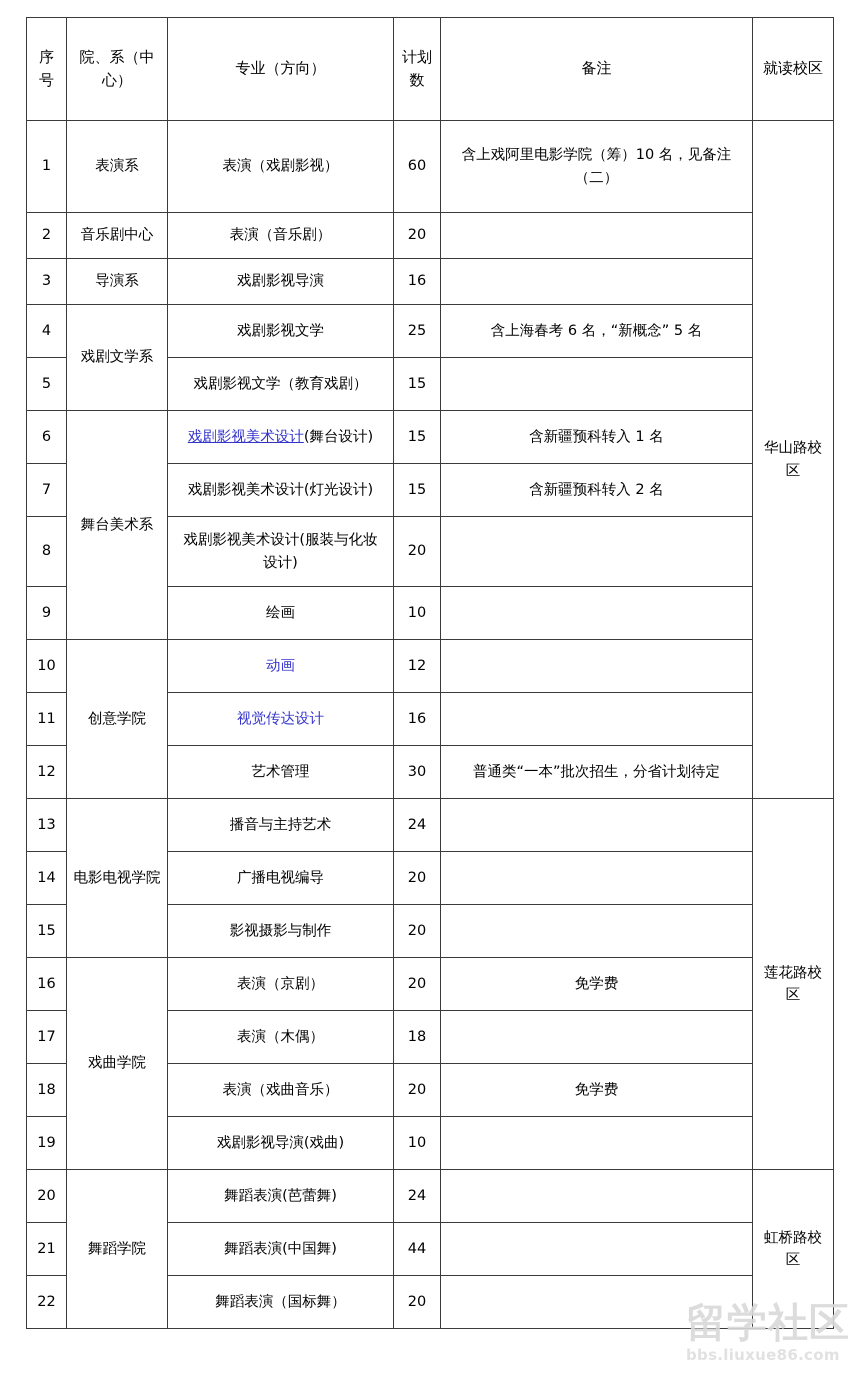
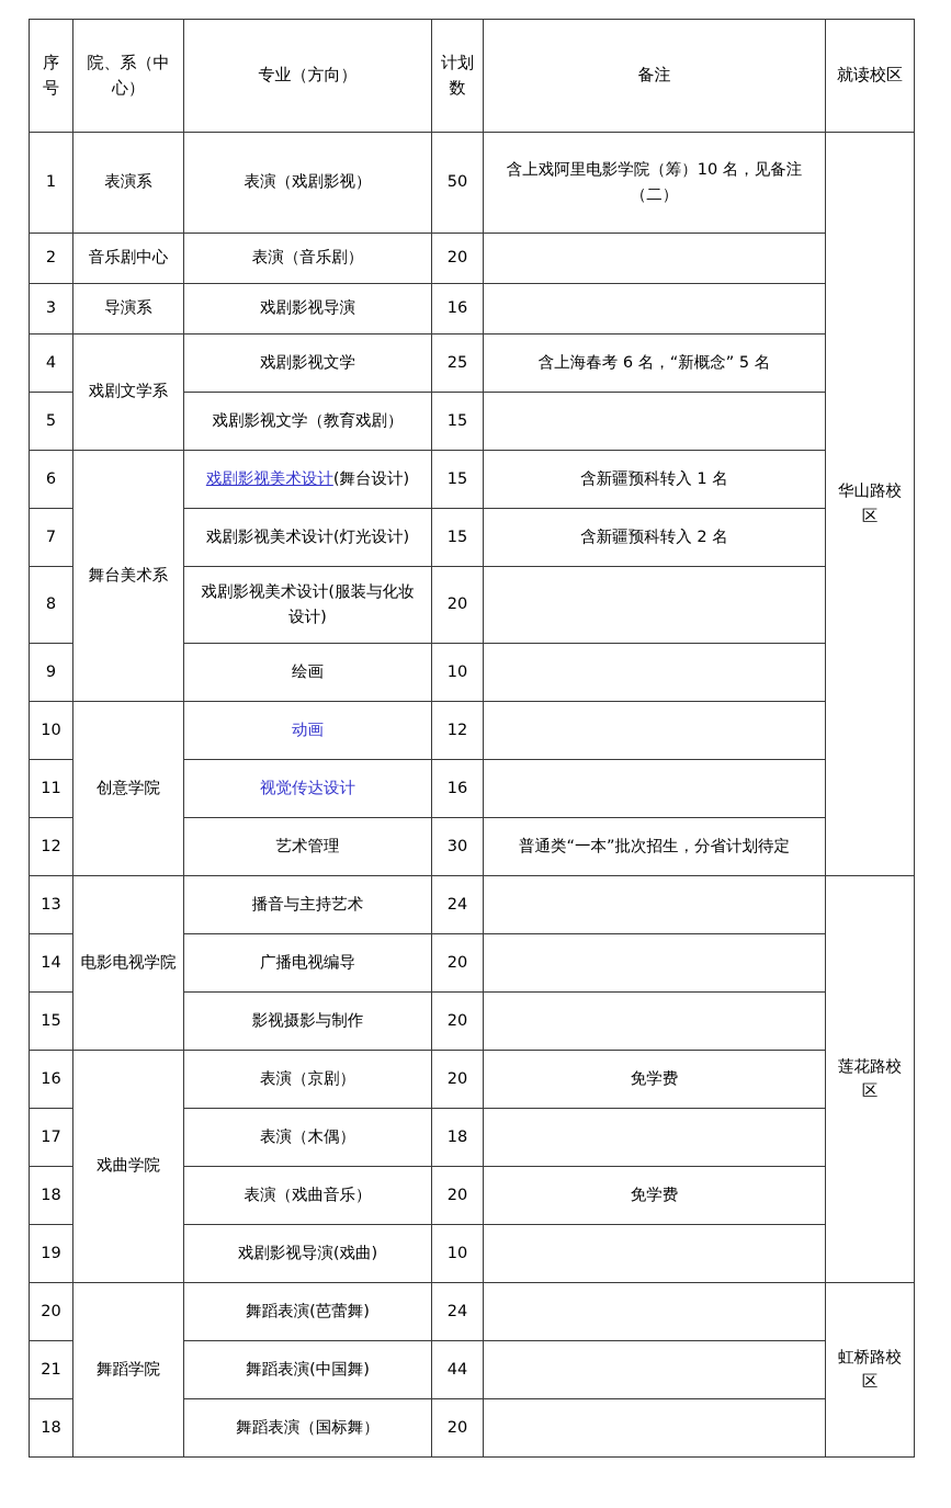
  序 号	院、系（中 心）	专业（方向）	计划 数	备注	就读校区
- 1	表演系	表演（戏剧影视）	60	含上戏阿里电影学院（筹）10 名，见备注 （二）	华山路校 区
+ 1	表演系	表演（戏剧影视）	50	含上戏阿里电影学院（筹）10 名，见备注 （二）	华山路校 区
  2	音乐剧中心	表演（音乐剧）	20
  3	导演系	戏剧影视导演	16
  4	戏剧文学系	戏剧影视文学	25	含上海春考 6 名，“新概念” 5 名
  5	戏剧影视文学（教育戏剧）	15
  6	舞台美术系	戏剧影视美术设计(舞台设计)	15	含新疆预科转入 1 名
  7	戏剧影视美术设计(灯光设计)	15	含新疆预科转入 2 名
  8	戏剧影视美术设计(服装与化妆 设计)	20
  9	绘画	10
  10	创意学院	动画	12
  11	视觉传达设计	16
  12	艺术管理	30	普通类“一本”批次招生，分省计划待定
  13	电影电视学院	播音与主持艺术	24		莲花路校 区
  14	广播电视编导	20
  15	影视摄影与制作	20
  16	戏曲学院	表演（京剧）	20	免学费
  17	表演（木偶）	18
  18	表演（戏曲音乐）	20	免学费
  19	戏剧影视导演(戏曲)	10
  20	舞蹈学院	舞蹈表演(芭蕾舞)	24		虹桥路校 区
  21	舞蹈表演(中国舞)	44
- 22	舞蹈表演（国标舞）	20
+ 18	舞蹈表演（国标舞）	20
- 留学社区
- bbs.liuxue86.com
